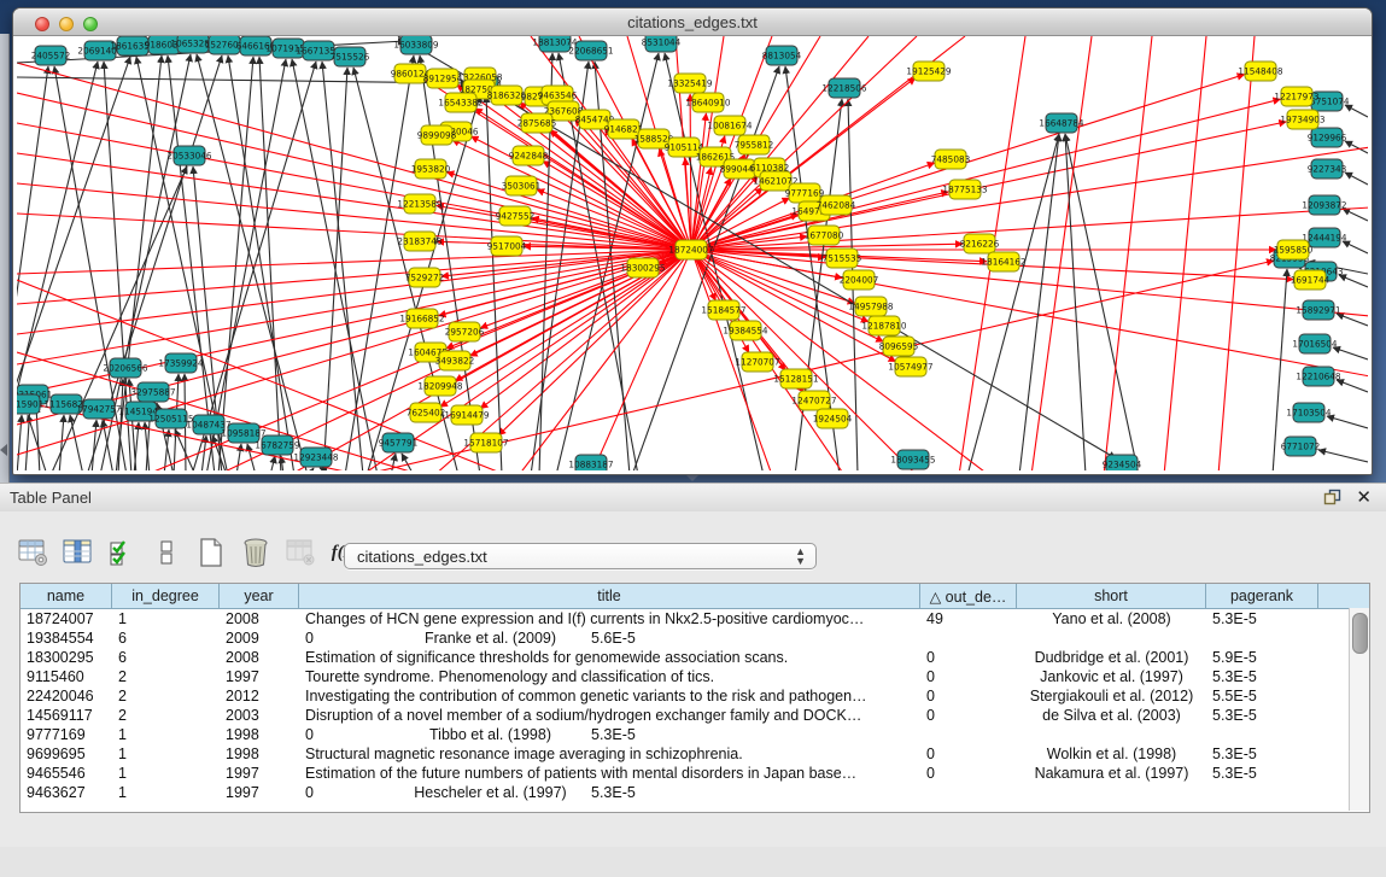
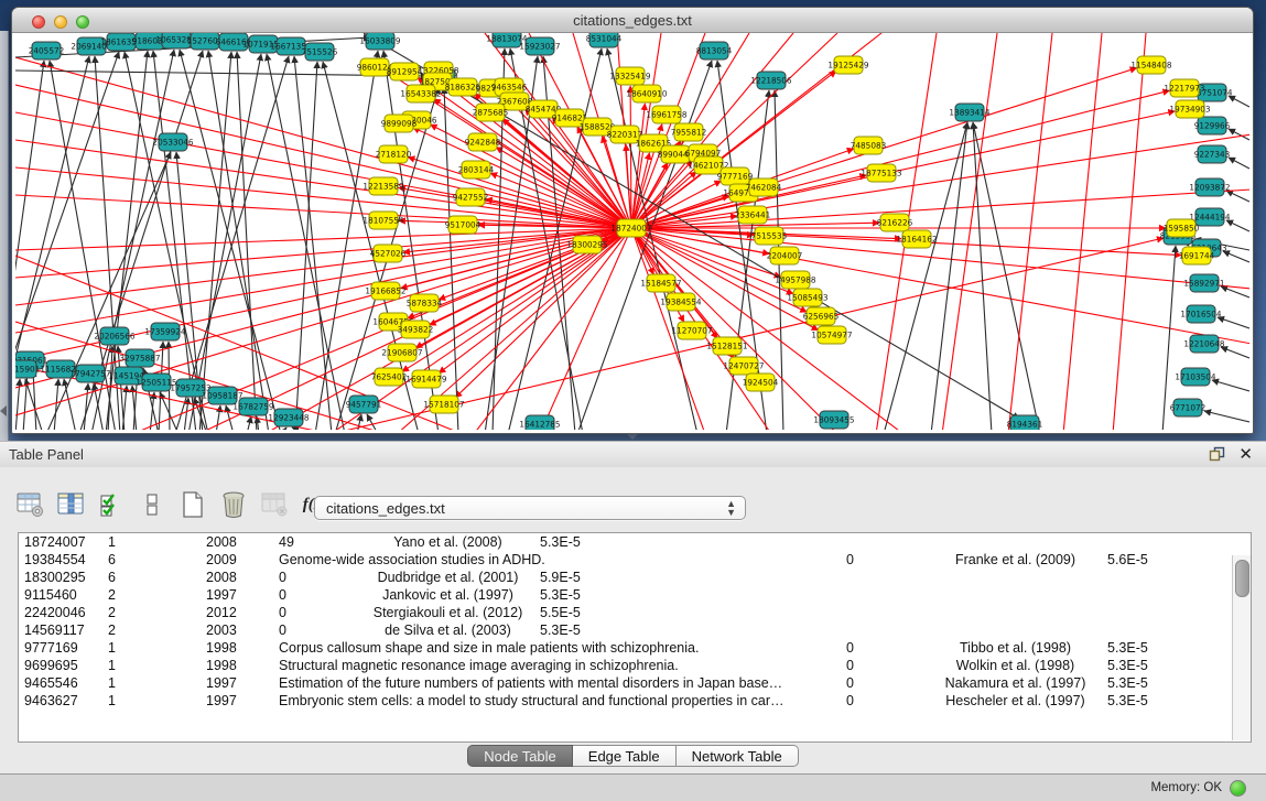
  citations_edges.txt
  18724007
  2405572
  2069140
  1861635
  918603
  1065328
  152760
  646616
  107191
  1667135
  7515526
  16033809
  18813074
- 22068651
+ 15923027
  8531044
  8813054
  12218506
- 16648784
+ 13893414
  20533046
  751074
  9129966
  9227343
  12093872
  12444194
  15892971
  17016504
  12210648
  17103504
  6771072
  15901
  1115682
  20206566
  17359924
  32975887
  17942757
  1145194
  12505115
- 10487437
+ 17957253
  10958187
  16782759
  12923448
  9457791
- 10883187
+ 16412785
  18093455
- 9234504
+ 8194361
  986012
  8912954
  13226058
  182750
  16543382
  9899098
- 1953820
+ 2718120
  12213589
- 23183748
+ 18107554
- 7529272
+ 4527026
  19166852
- 2957206
+ 5878334
  160467
  3493822
- 18209948
+ 21906807
  7625402
  16914479
  15718107
  8186328
  9463546
  236760
  2875685
  845474
  914682
  158852
- 9105114
+ 8220317
  9242848
- 3503061
+ 2803144
  9427552
  9517004
  13325419
  18640910
- 10081674
+ 16961758
  1862615
  7955812
  899044
- 6110382
+ 6794097
  14621072
  9777169
  7462084
- 1677080
+ 2336441
  7515535
  2204007
  14957988
- 12187810
+ 15085493
- 8096595
+ 6256965
  10574977
  18300295
  19384554
  15184577
  11270707
  15128151
  12470727
  1924504
  19125429
  7485083
  18775133
  8216226
  18164162
  11548408
  12217973
  19734903
  1595850
  1691744
  Table Panel
  ✕
  citations_edges.txt
  ▲
  ▼
- name
- in_degree
- year
- title
- △ out_de…
- short
- pagerank
  18724007
  1
  2008
- Changes of HCN gene expression and I(f) currents in Nkx2.5-positive cardiomyoc…
  49
  Yano et al. (2008)
  5.3E-5
  19384554
  6
  2009
+ Genome-wide association studies in ADHD.
  0
  Franke et al. (2009)
  5.6E-5
  18300295
  6
  2008
- Estimation of significance thresholds for genomewide association scans.
  0
  Dudbridge et al. (2001)
  5.9E-5
  9115460
  2
  1997
- Tourette syndrome. Phenomenology and classification of tics.
  0
  Jankovic et al. (1997)
  5.3E-5
  22420046
  2
  2012
- Investigating the contribution of common genetic variants to the risk and pathogen…
  0
  Stergiakouli et al. (2012)
  5.5E-5
  14569117
  2
  2003
- Disruption of a novel member of a sodium/hydrogen exchanger family and DOCK…
  0
  de Silva et al. (2003)
  5.3E-5
  9777169
  1
  1998
+ Corpus callosum shape and size in male patients with schizophrenia.
  0
  Tibbo et al. (1998)
  5.3E-5
  9699695
  1
  1998
  Structural magnetic resonance image averaging in schizophrenia.
  0
  Wolkin et al. (1998)
  5.3E-5
  9465546
  1
  1997
  Estimation of the future numbers of patients with mental disorders in Japan base…
  0
  Nakamura et al. (1997)
  5.3E-5
  9463627
  1
  1997
+ Embryonic stem cells: a model to study structural and functional properties in car…
  0
  Hescheler et al. (1997)
  5.3E-5
+ Node Table
+ Edge Table
+ Network Table
+ Memory: OK
